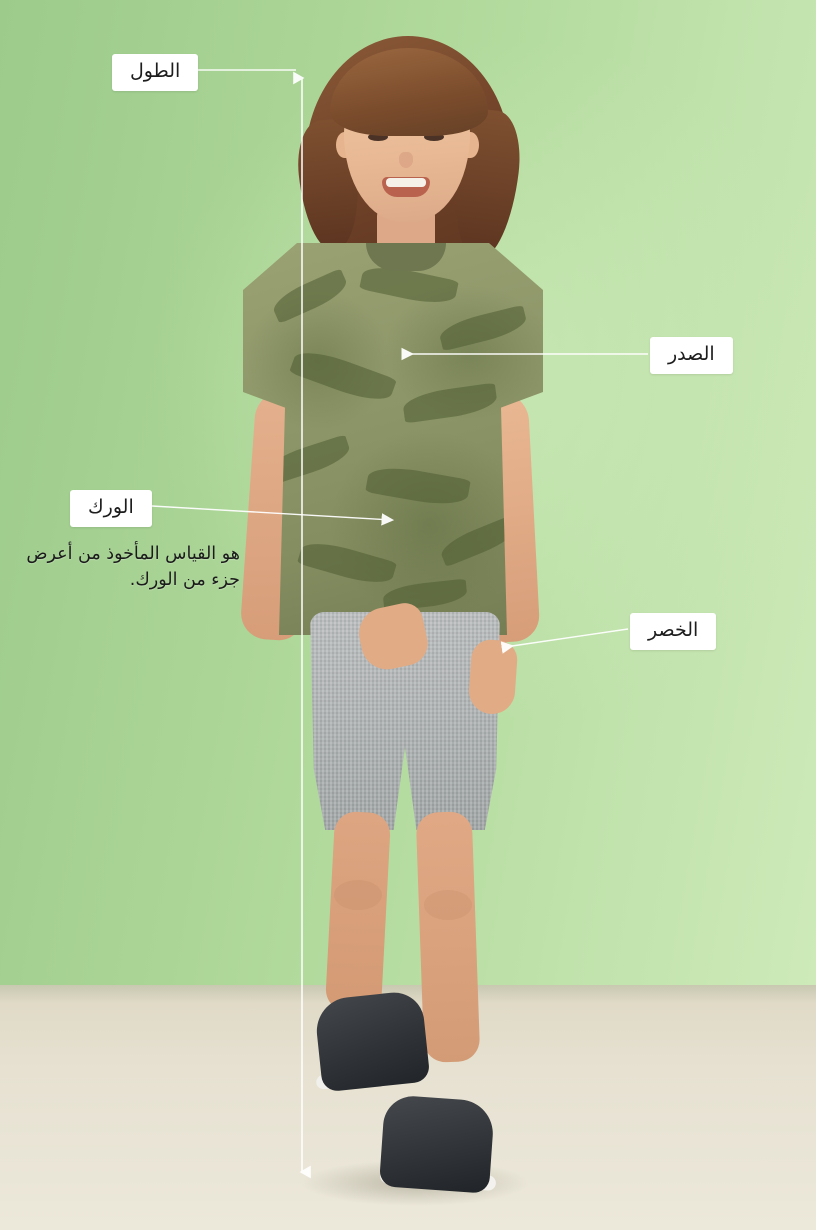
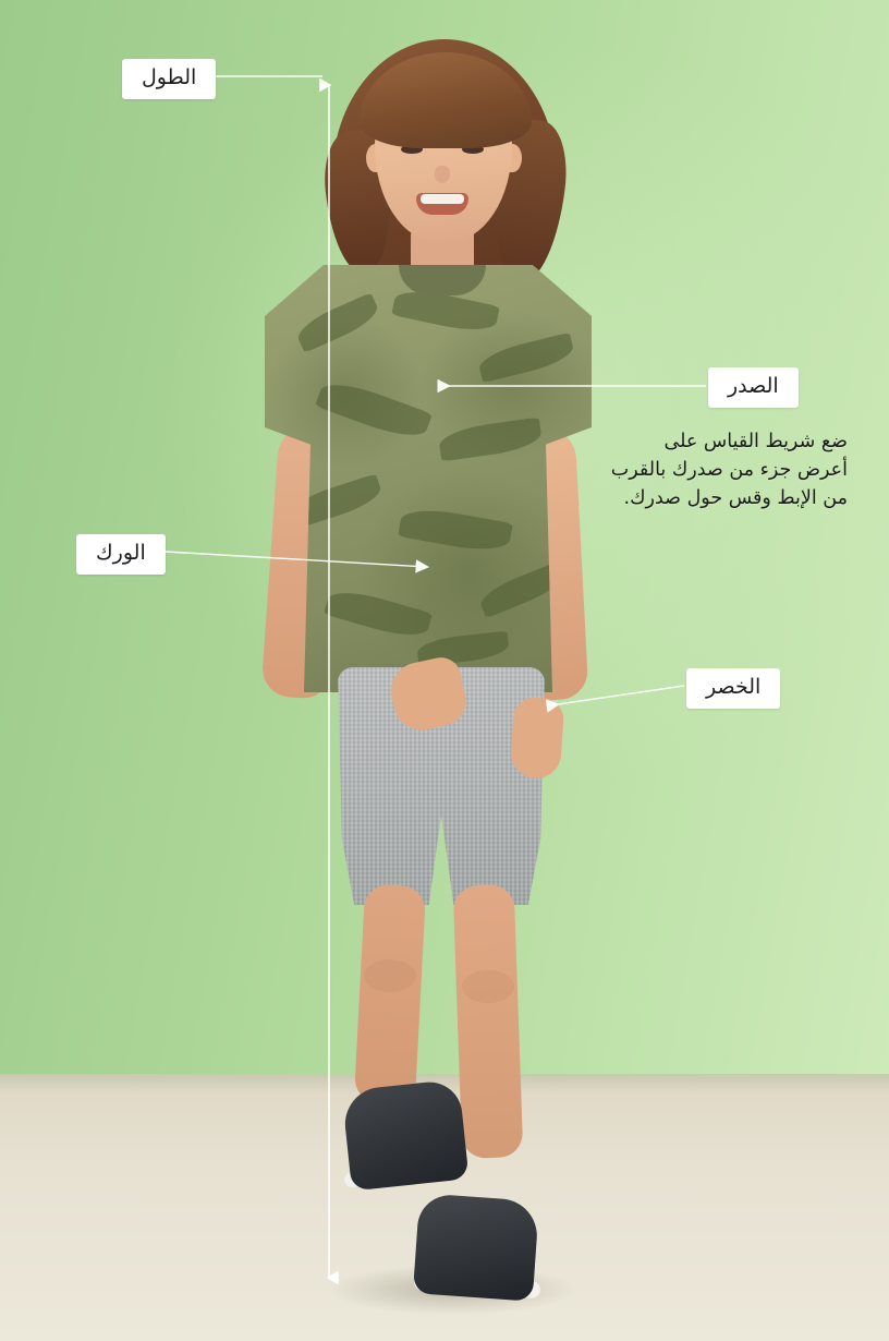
  الطول
  الصدر
+ ضع شريط القياس على أعرض جزء من صدرك بالقرب من الإبط وقس حول صدرك.
  الورك
- هو القياس المأخوذ من أعرض جزء من الورك.
  الخصر
